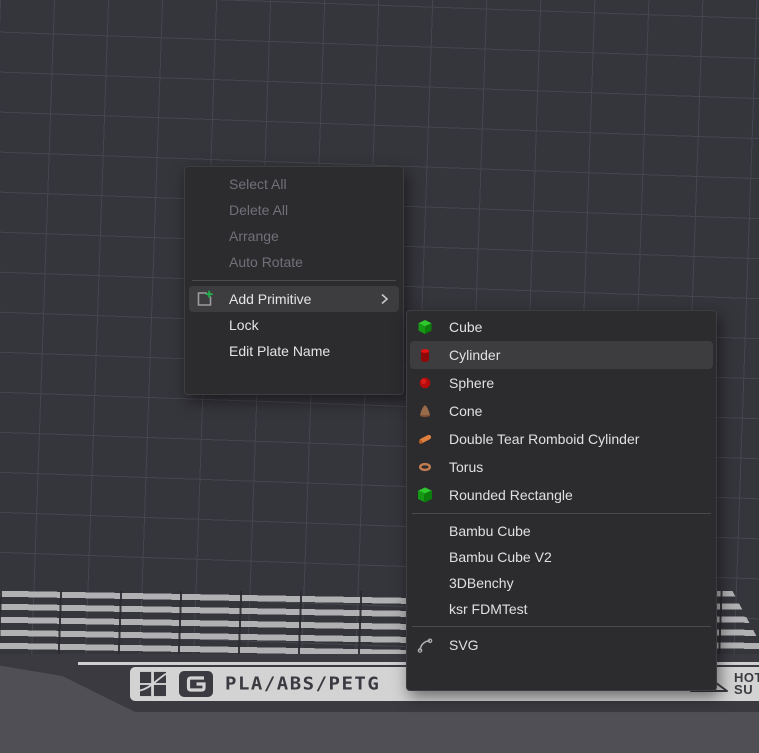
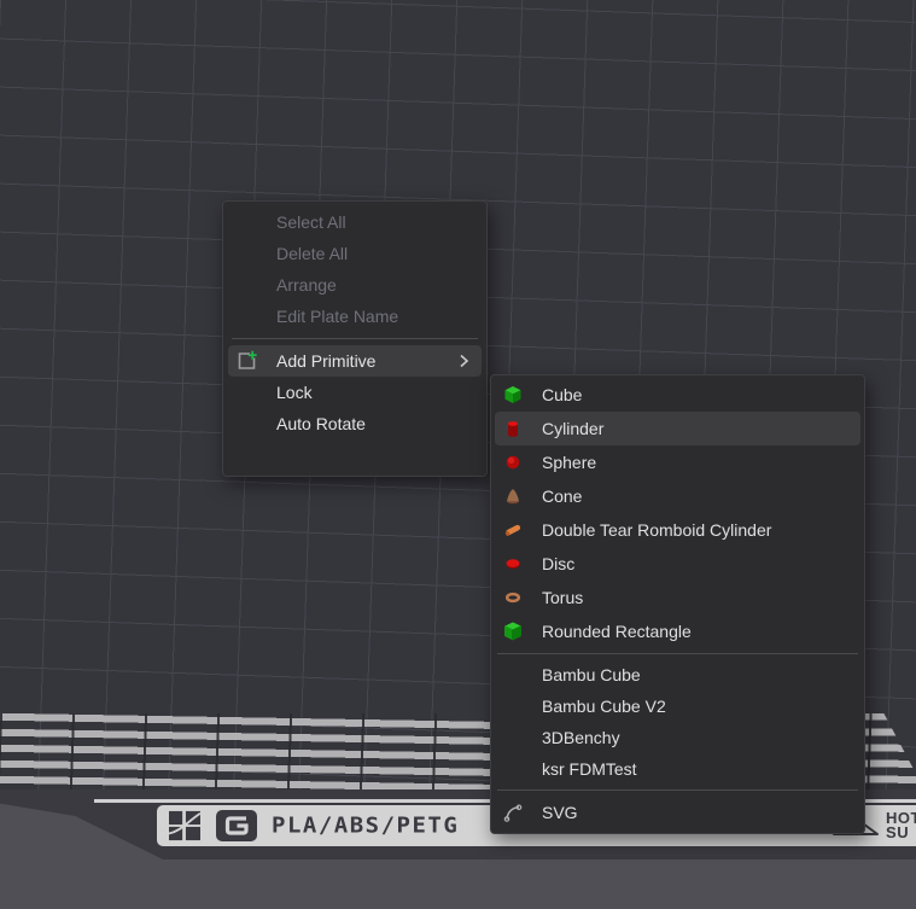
  PLA/ABS/PETG
  SU
  Select All
  Delete All
  Arrange
- Auto Rotate
+ Edit Plate Name
  Add Primitive
  Lock
- Edit Plate Name
+ Auto Rotate
  Cube
  Cylinder
  Sphere
  Cone
  Double Tear Romboid Cylinder
+ Disc
  Torus
  Rounded Rectangle
  Bambu Cube
  Bambu Cube V2
  3DBenchy
  ksr FDMTest
  SVG
